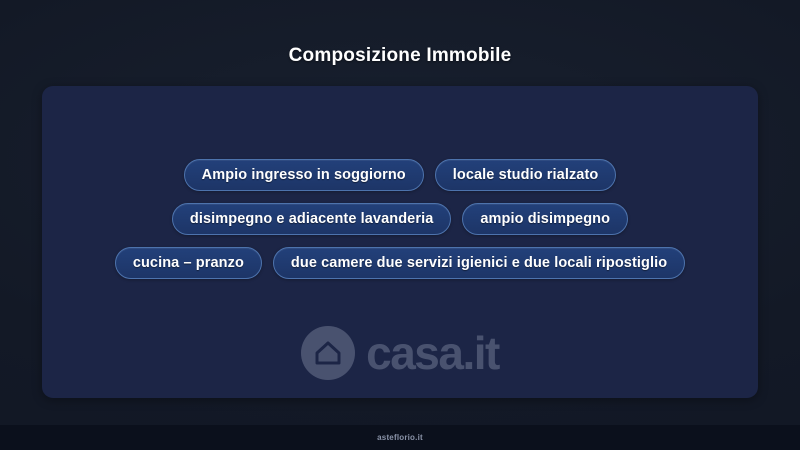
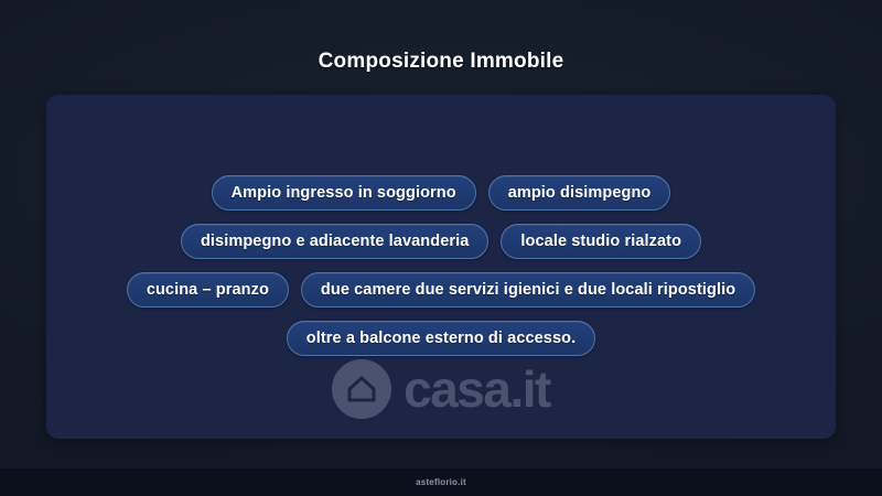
  Composizione Immobile
  Ampio ingresso in soggiorno
- locale studio rialzato
+ ampio disimpegno
  disimpegno e adiacente lavanderia
- ampio disimpegno
+ locale studio rialzato
  cucina – pranzo
  due camere due servizi igienici e due locali ripostiglio
+ oltre a balcone esterno di accesso.
  casa.it
  asteflorio.it
